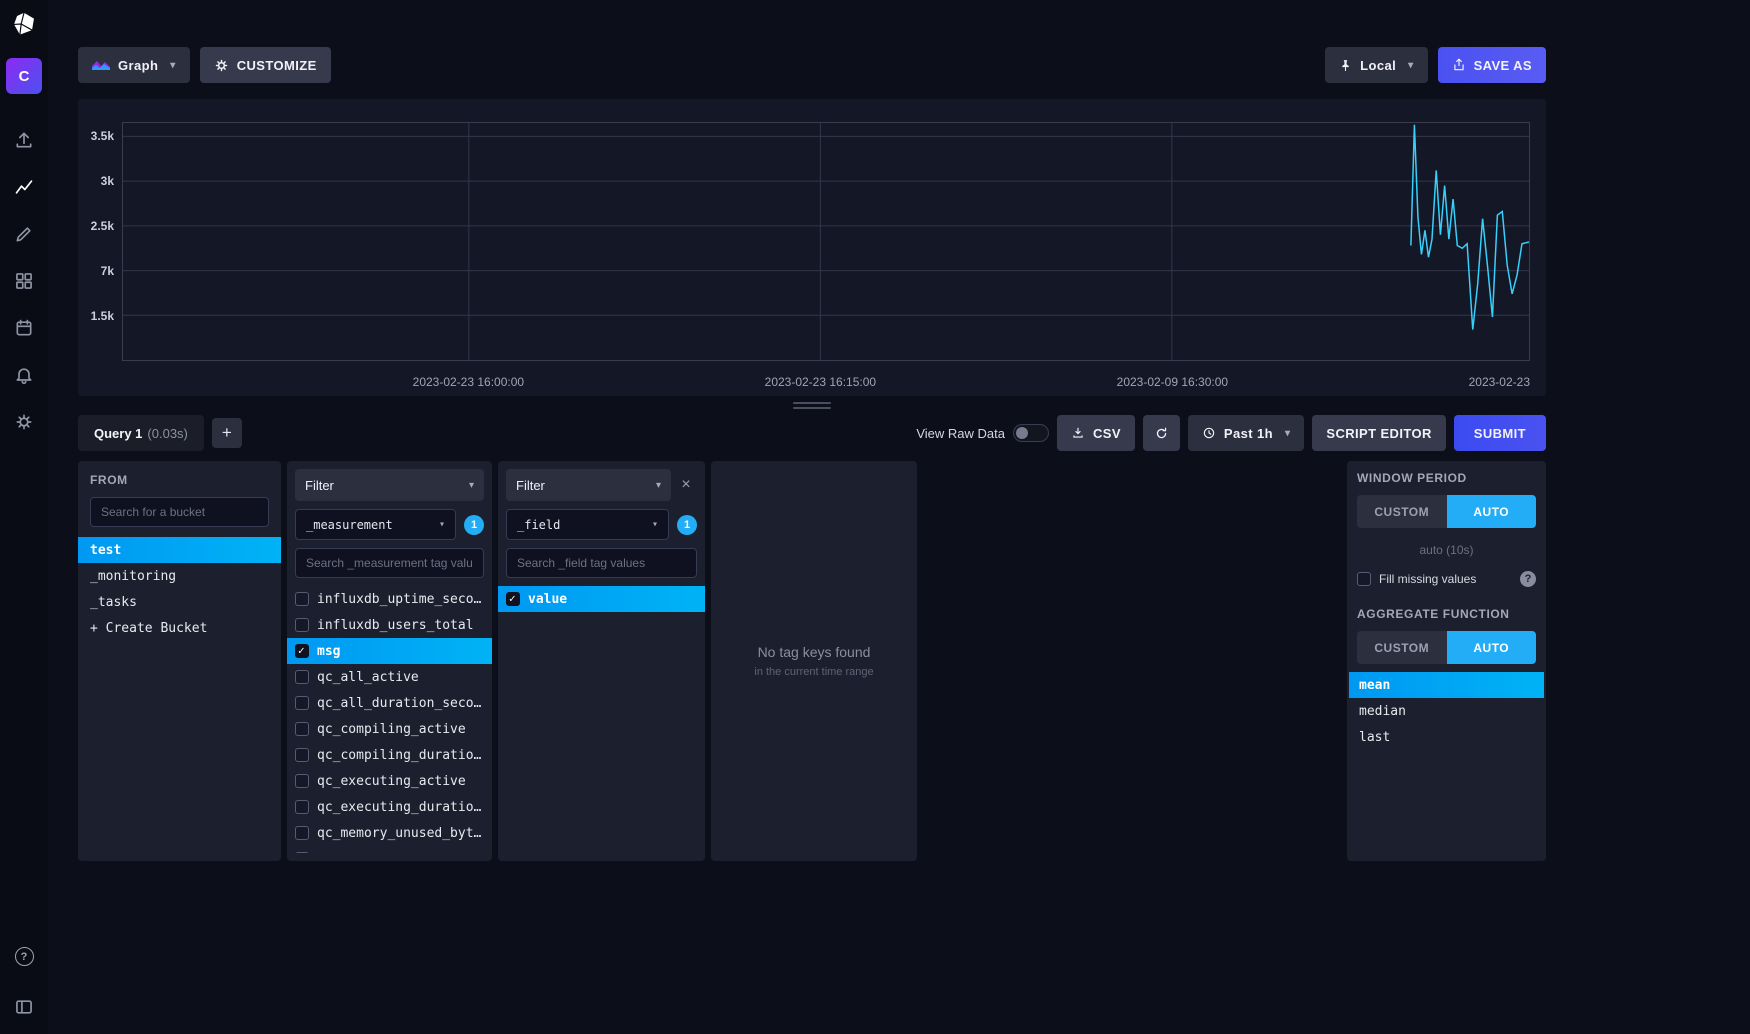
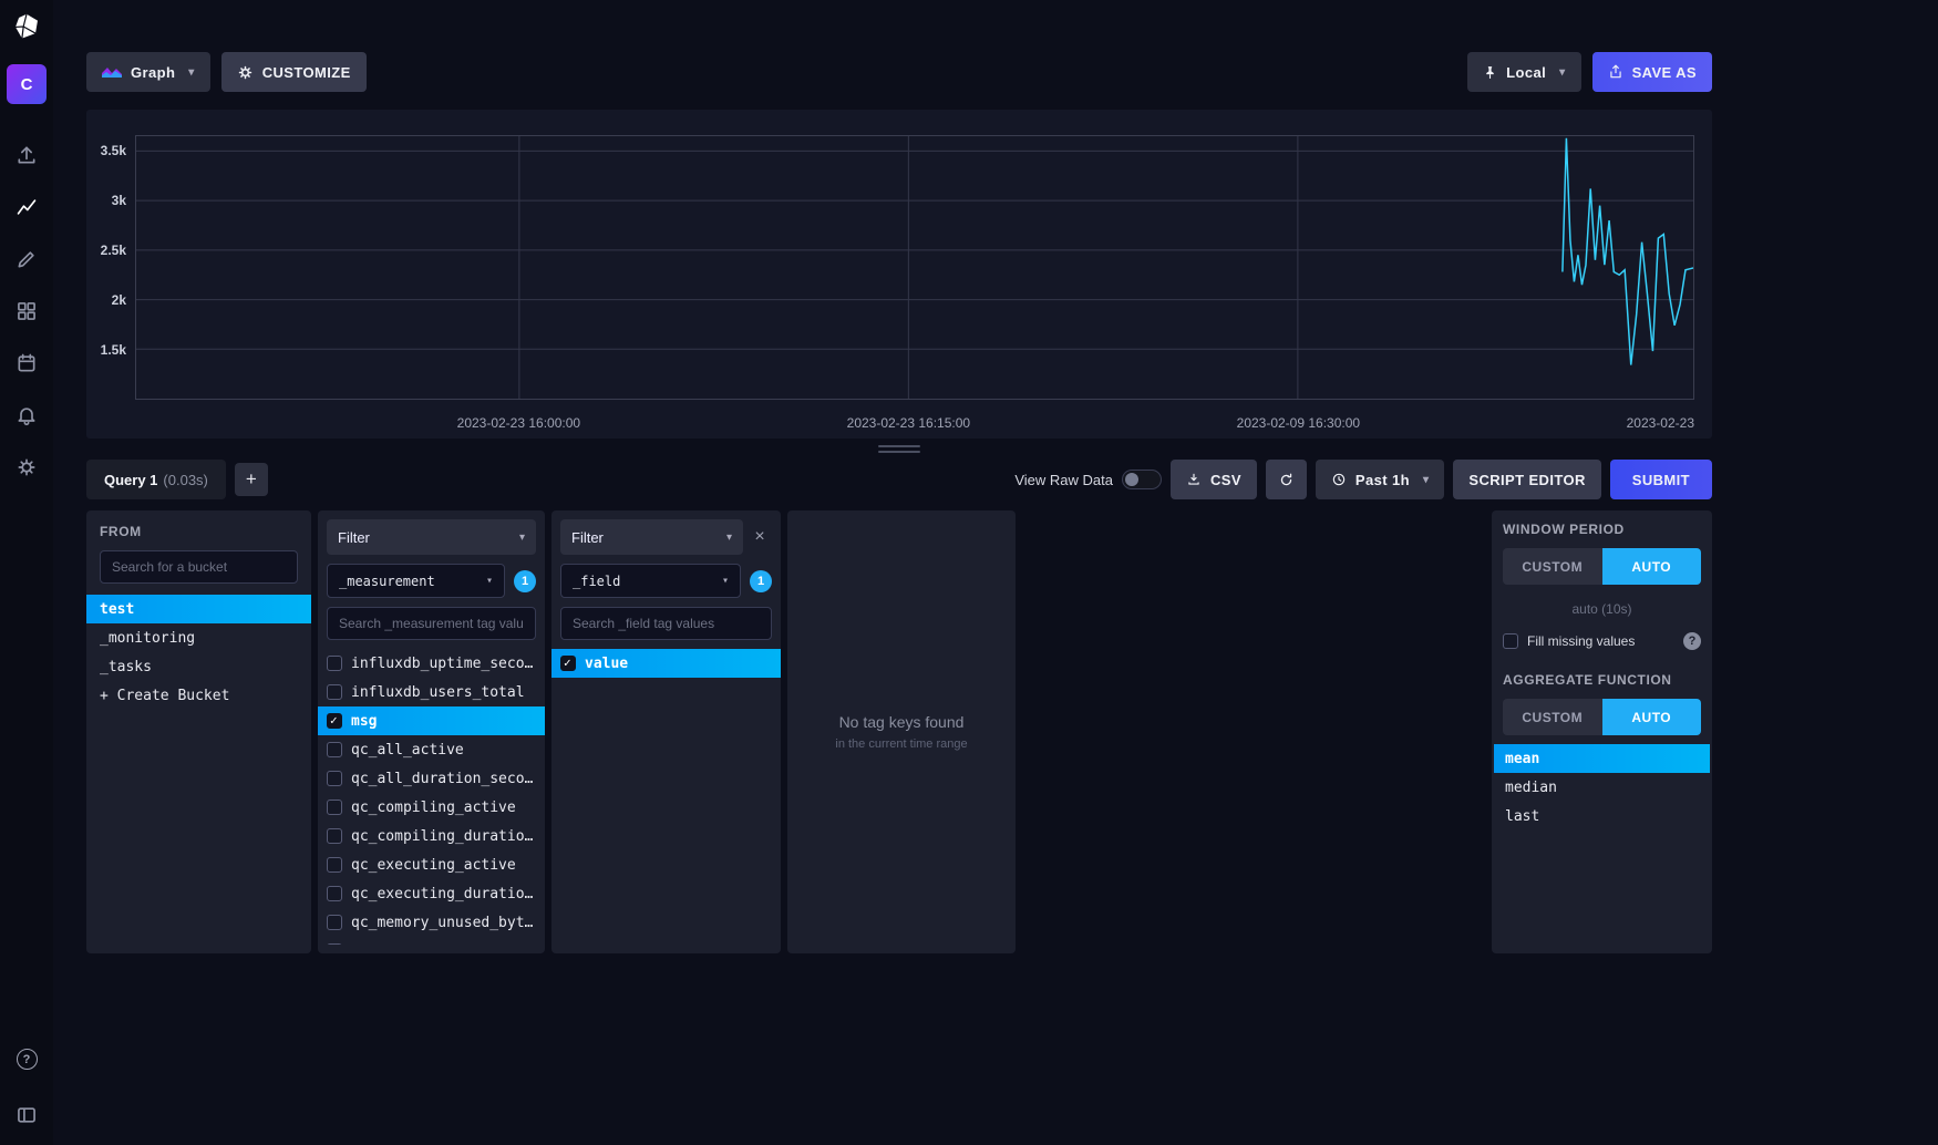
  C
  ?
  Graph
  ▾
  CUSTOMIZE
  Local
  ▾
  SAVE AS
  3.5k
  3k
  2.5k
- 7k
+ 2k
  1.5k
  2023-02-23 16:00:00
  2023-02-23 16:15:00
  2023-02-09 16:30:00
  2023-02-23
  Query 1
  (0.03s)
  +
  View Raw Data
  CSV
  Past 1h
  ▾
  SCRIPT EDITOR
  SUBMIT
  FROM
  Search for a bucket
  test
  _monitoring
  _tasks
  + Create Bucket
  Filter
  ▾
  _measurement
  ▾
  1
  Search _measurement tag valu
  influxdb_uptime_secon
  influxdb_users_total
  msg
  qc_all_active
  qc_all_duration_secon
  qc_compiling_active
  qc_compiling_duration
  qc_executing_active
  qc_executing_duration
  qc_memory_unused_byte
  Filter
  ▾
  ×
  _field
  ▾
  1
  Search _field tag values
  value
  No tag keys found
  in the current time range
  WINDOW PERIOD
  CUSTOM
  AUTO
  auto (10s)
  Fill missing values
  ?
  AGGREGATE FUNCTION
  CUSTOM
  AUTO
  mean
  median
  last
